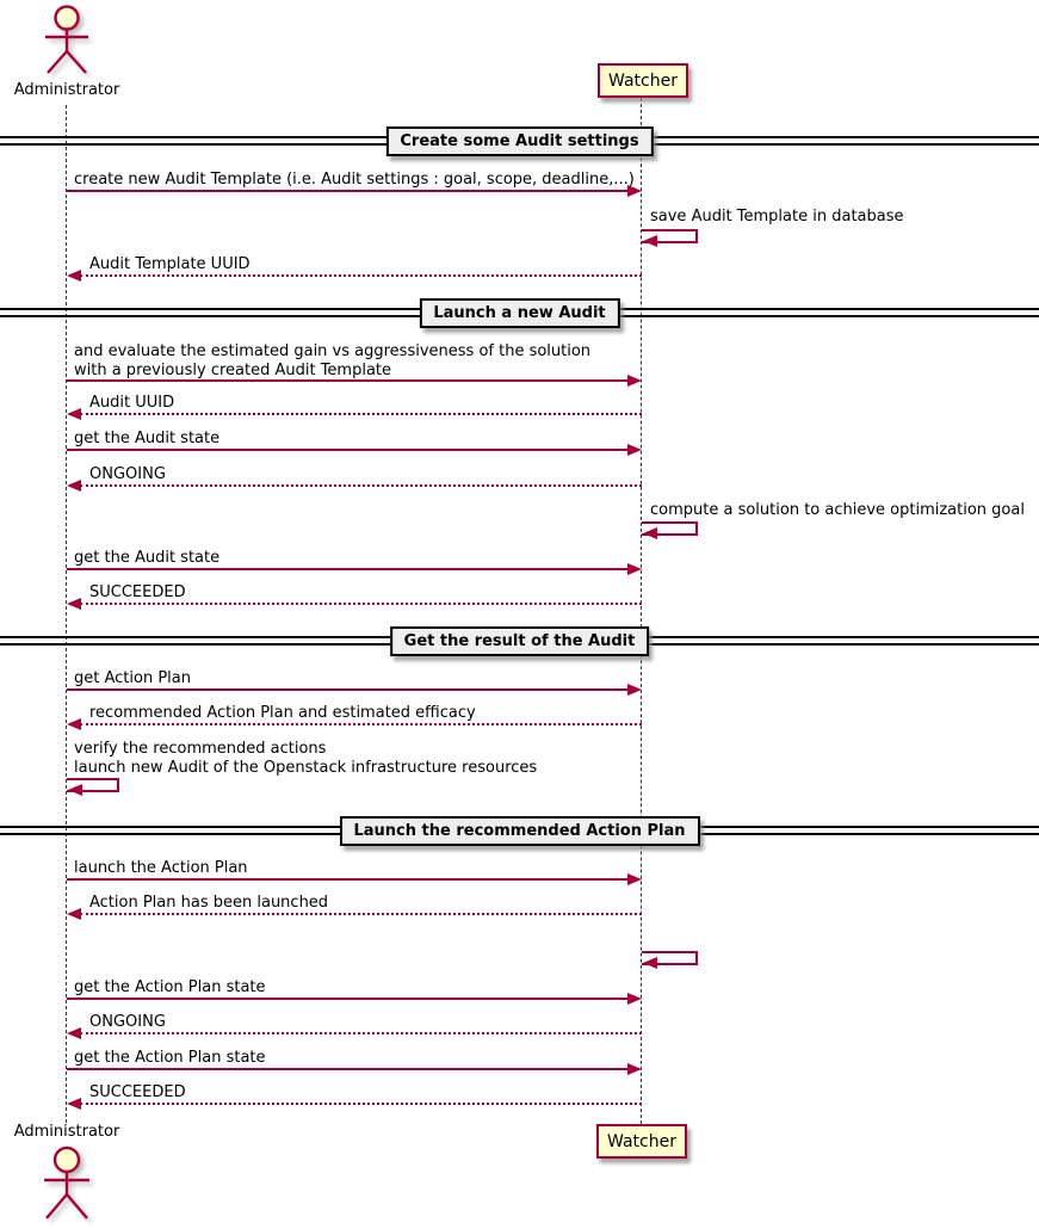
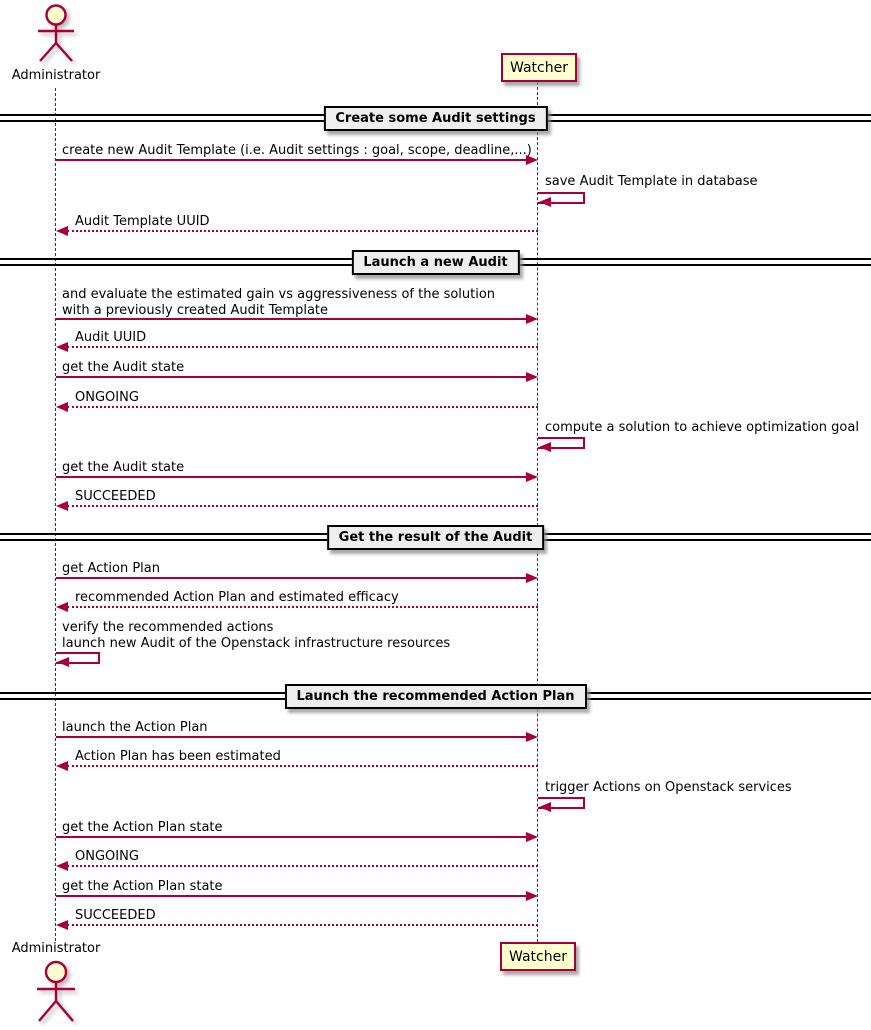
  Administrator
  Watcher
  Create some Audit settings
  create new Audit Template (i.e. Audit settings : goal, scope, deadline,...)
  save Audit Template in database
  Audit Template UUID
  Launch a new Audit
  and evaluate the estimated gain vs aggressiveness of the solution
  with a previously created Audit Template
  Audit UUID
  get the Audit state
  ONGOING
  compute a solution to achieve optimization goal
  get the Audit state
  SUCCEEDED
  Get the result of the Audit
  get Action Plan
  recommended Action Plan and estimated efficacy
  verify the recommended actions
  launch new Audit of the Openstack infrastructure resources
  Launch the recommended Action Plan
  launch the Action Plan
- Action Plan has been launched
+ Action Plan has been estimated
+ trigger Actions on Openstack services
  get the Action Plan state
  ONGOING
  get the Action Plan state
  SUCCEEDED
  Administrator
  Watcher
